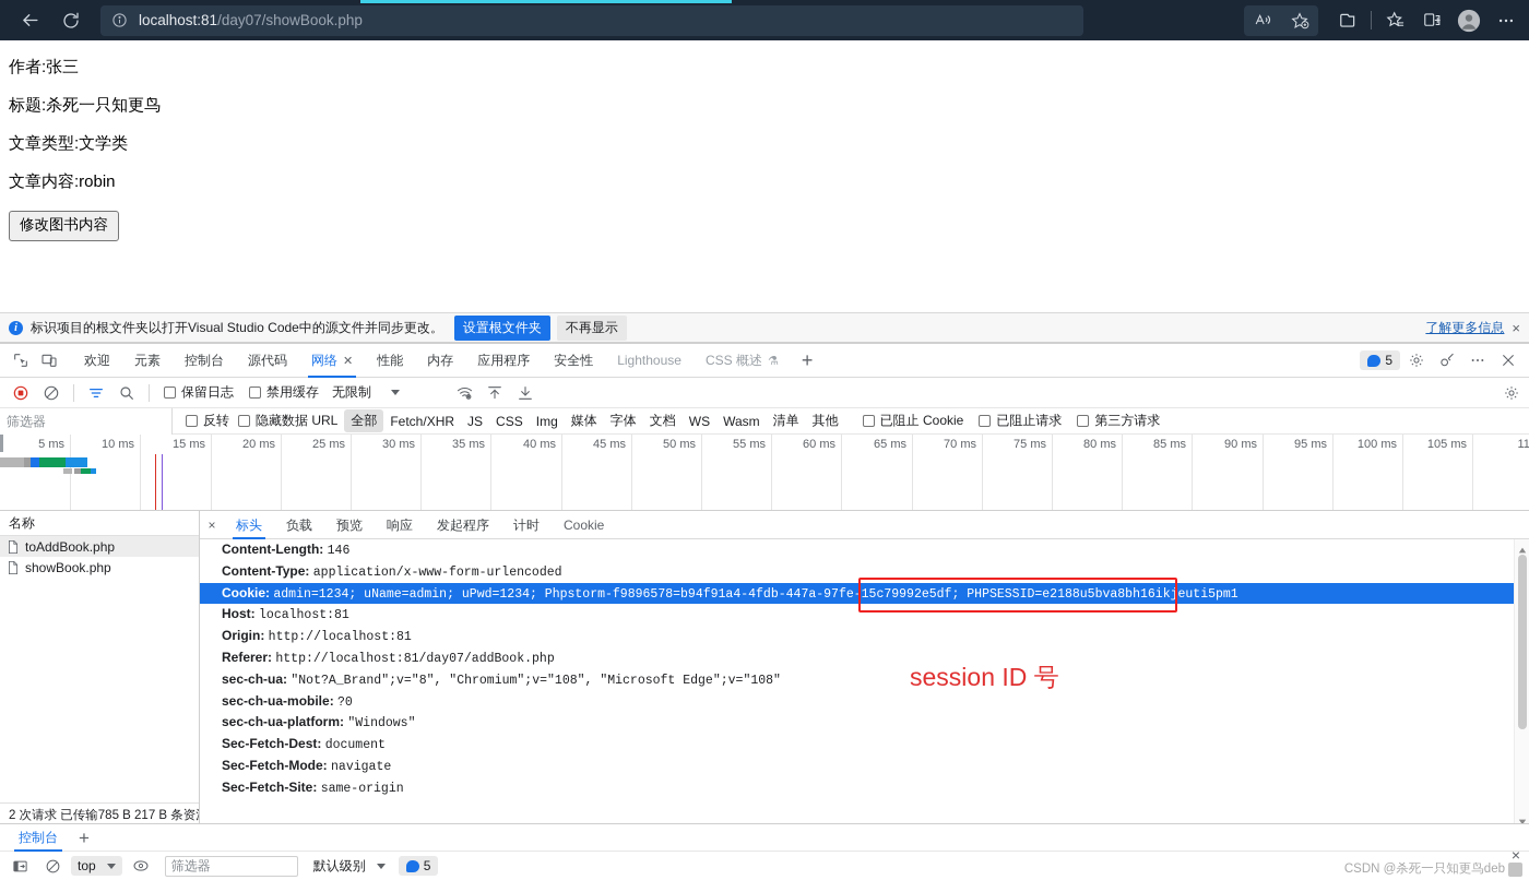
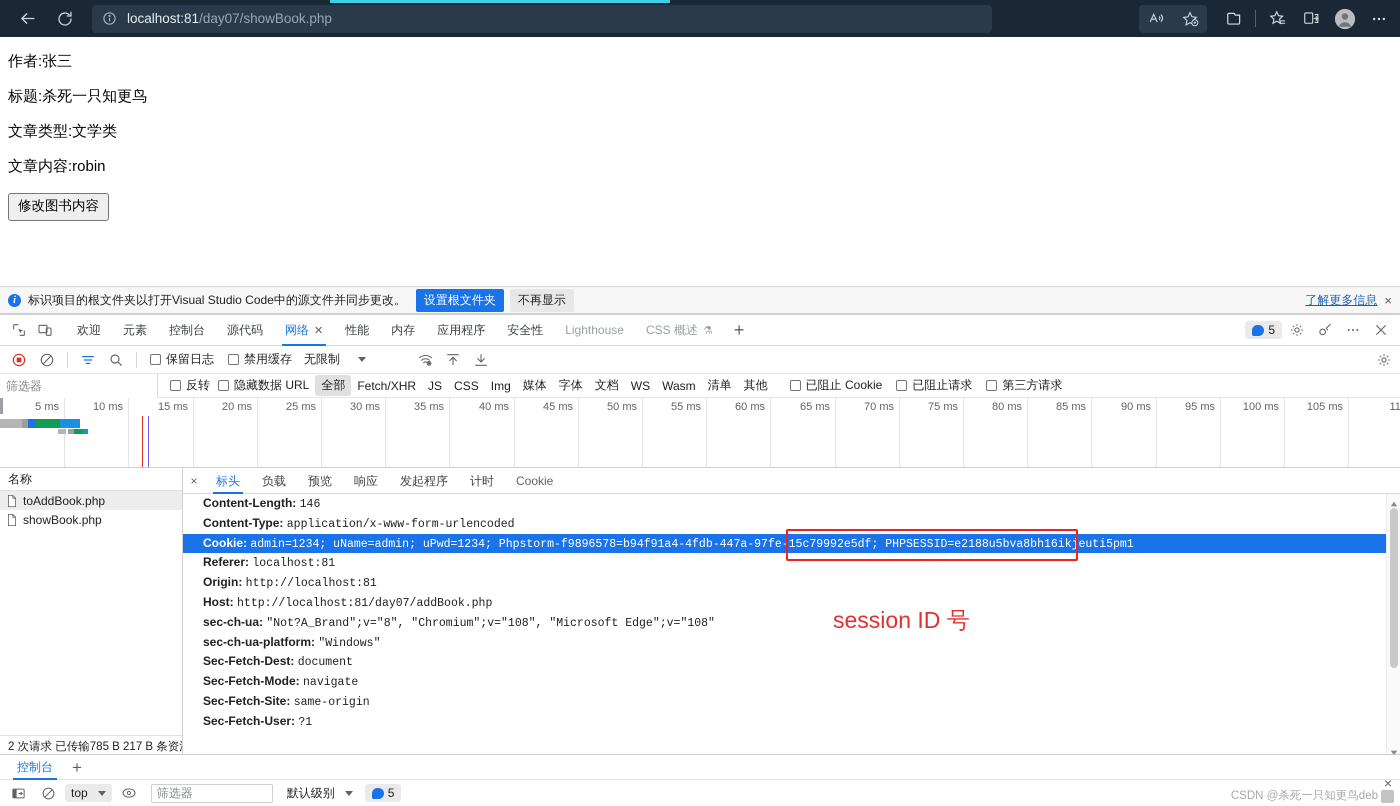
  localhost:81/day07/showBook.php
  作者:张三
  标题:杀死一只知更鸟
  文章类型:文学类
  文章内容:robin
  修改图书内容
  i
  标识项目的根文件夹以打开Visual Studio Code中的源文件并同步更改。
  设置根文件夹
  不再显示
  了解更多信息
  ×
  欢迎
  元素
  控制台
  源代码
  网络 ✕
  性能
  内存
  应用程序
  安全性
  Lighthouse
  CSS 概述 ⚗
  +
  5
  保留日志
  禁用缓存
  无限制
  筛选器
  反转
  隐藏数据 URL
  全部
  Fetch/XHR
  JS
  CSS
  Img
  媒体
  字体
  文档
  WS
  Wasm
  清单
  其他
  已阻止 Cookie
  已阻止请求
  第三方请求
  5 ms
  10 ms
  15 ms
  20 ms
  25 ms
  30 ms
  35 ms
  40 ms
  45 ms
  50 ms
  55 ms
  60 ms
  65 ms
  70 ms
  75 ms
  80 ms
  85 ms
  90 ms
  95 ms
  100 ms
  105 ms
  名称
  toAddBook.php
  showBook.php
  2 次请求 已传输785 B 217 B 条资
  ×
  标头
  负载
  预览
  响应
  发起程序
  计时
  Cookie
  Content-Length: 146
  Content-Type: application/x-www-form-urlencoded
  Cookie: admin=1234; uName=admin; uPwd=1234; Phpstorm-f9896578=b94f91a4-4fdb-447a-97fe-15c79992e5df; PHPSESSID=e2188u5bva8bh16ikjeuti5pm1
- Host: localhost:81
+ Referer: localhost:81
  Origin: http://localhost:81
- Referer: http://localhost:81/day07/addBook.php
+ Host: http://localhost:81/day07/addBook.php
  sec-ch-ua: "Not?A_Brand";v="8", "Chromium";v="108", "Microsoft Edge";v="108"
- sec-ch-ua-mobile: ?0
  sec-ch-ua-platform: "Windows"
  Sec-Fetch-Dest: document
  Sec-Fetch-Mode: navigate
  Sec-Fetch-Site: same-origin
+ Sec-Fetch-User: ?1
  session ID 号
  控制台
  +
  top
  筛选器
  默认级别
  5
  ×
  CSDN @杀死一只知更鸟deb
